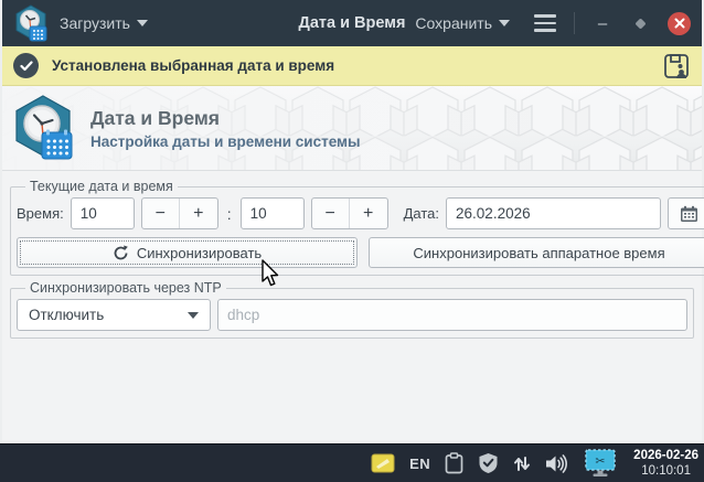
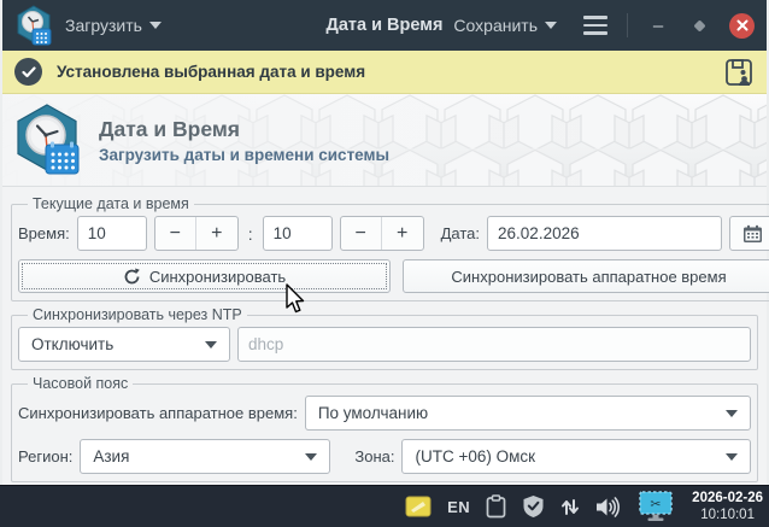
  Загрузить
  Дата и Время
  Сохранить
  –
  Установлена выбранная дата и время
  Дата и Время
- Настройка даты и времени системы
+ Загрузить даты и времени системы
  Текущие дата и время
  Время:
  10
  −
  +
  :
  10
  −
  +
  Дата:
  26.02.2026
  Синхронизировать
  Синхронизировать аппаратное время
  Синхронизировать через NTP
  Отключить
  dhcp
+ Часовой пояс
+ Синхронизировать аппаратное время:
+ По умолчанию
+ Регион:
+ Азия
+ Зона:
+ (UTC +06) Омск
  EN
  ✂
  2026-02-26
  10:10:01
